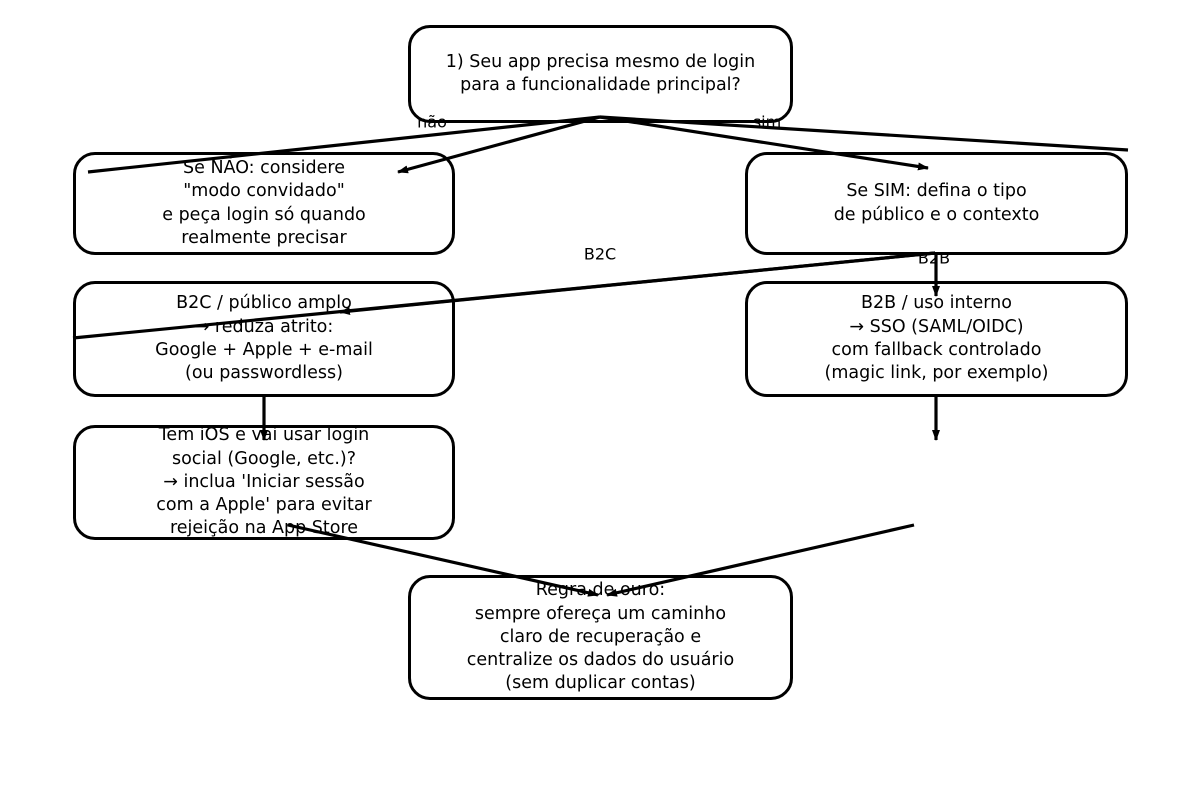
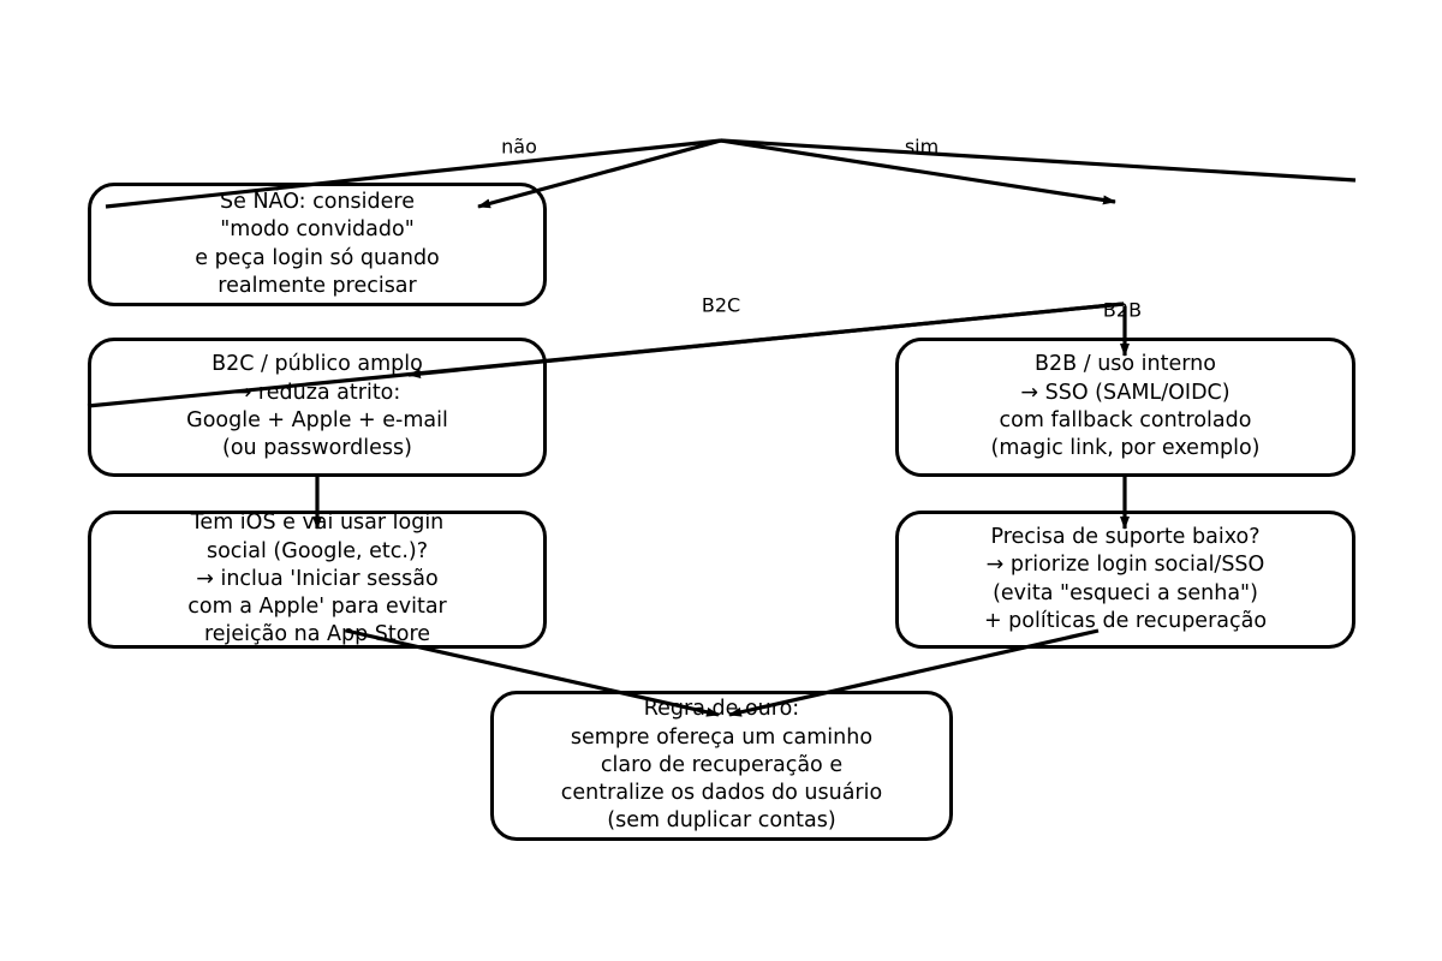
- 1) Seu app precisa mesmo de login
- para a funcionalidade principal?
  Se NÃO: considere
  "modo convidado"
  e peça login só quando
  realmente precisar
- Se SIM: defina o tipo
- de público e o contexto
  B2C / público amplo
  → reduza atrito:
  Google + Apple + e-mail
  (ou passwordless)
  B2B / uso interno
  → SSO (SAML/OIDC)
  com fallback controlado
  (magic link, por exemplo)
  Tem iOS e vai usar login
  social (Google, etc.)?
  → inclua 'Iniciar sessão
  com a Apple' para evitar
  rejeição na App Store
+ Precisa de suporte baixo?
+ → priorize login social/SSO
+ (evita "esqueci a senha")
+ + políticas de recuperação
  Regra de ouro:
  sempre ofereça um caminho
  claro de recuperação e
  centralize os dados do usuário
  (sem duplicar contas)
  não
  sim
  B2C
  B2B
